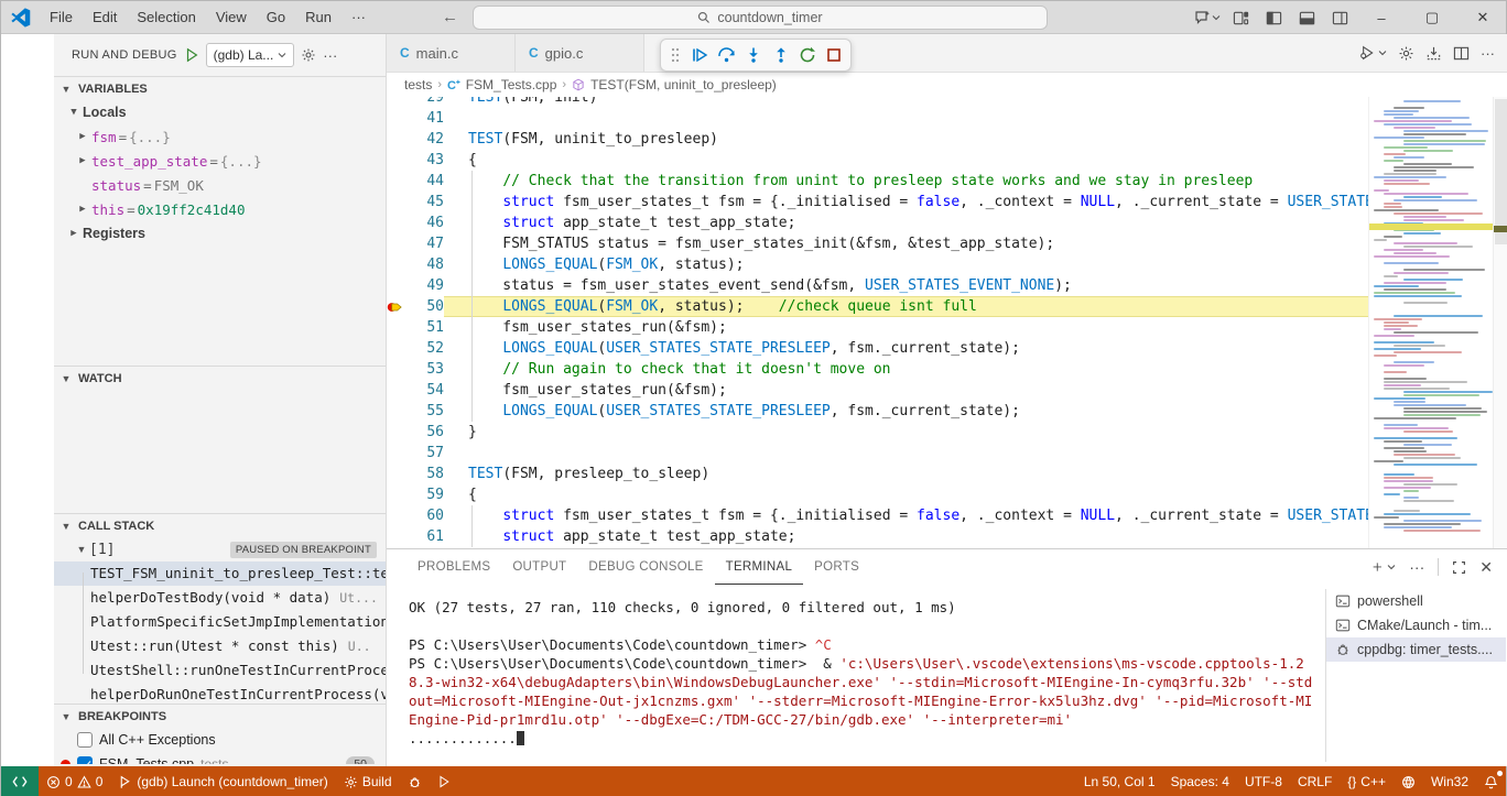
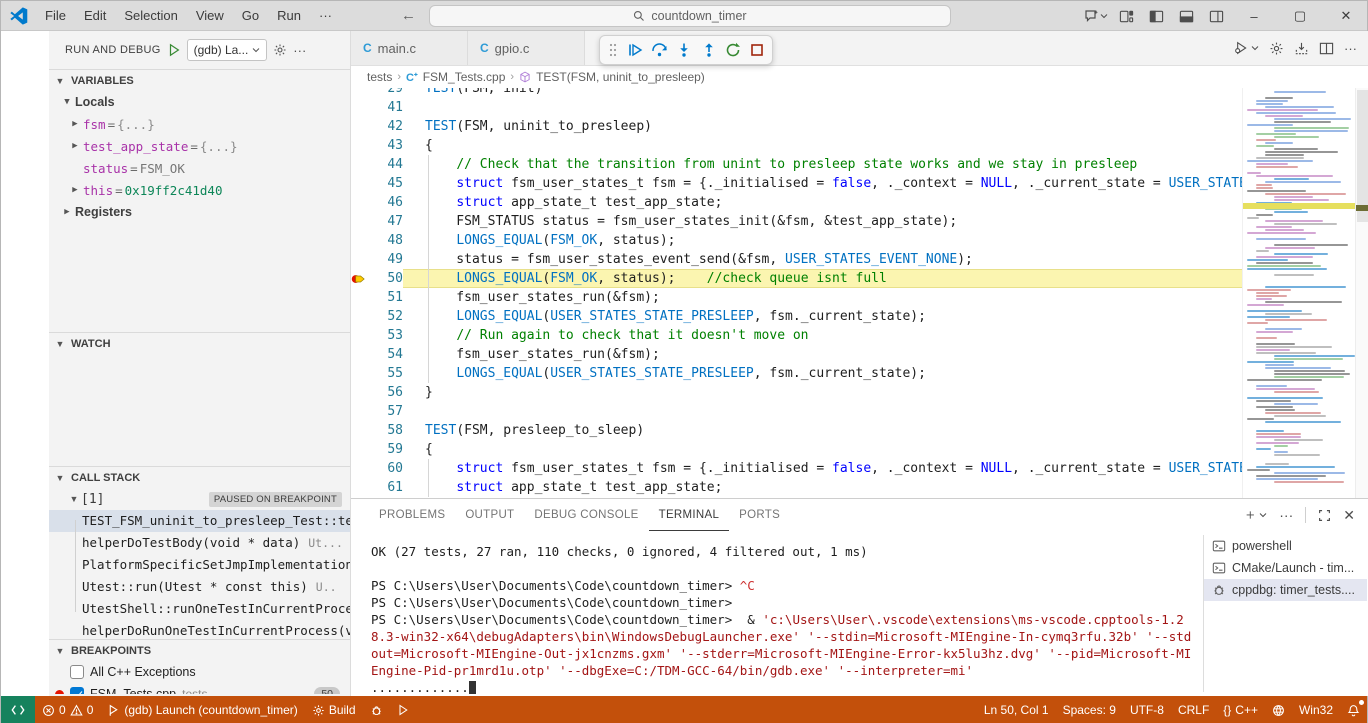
  File
  Edit
  Selection
  View
  Go
  Run
  ···
  ←
  countdown_timer
  –
  ▢
  ✕
  RUN AND DEBUG
  (gdb) La...
  ···
  ▼
  VARIABLES
  ▼
  Locals
  ▶
  fsm
  =
  {...}
  ▶
  test_app_state
  =
  {...}
  status
  =
  FSM_OK
  ▶
  this
  =
  0x19ff2c41d40
  ▶
  Registers
  ▼
  WATCH
  ▼
  CALL STACK
  ▼
  [1]
  PAUSED ON BREAKPOINT
  TEST_FSM_uninit_to_presleep_Test::te
  helperDoTestBody(void * data) Ut...
  PlatformSpecificSetJmpImplementation
  Utest::run(Utest * const this) U..
  UtestShell::runOneTestInCurrentProce
  helperDoRunOneTestInCurrentProcess(v
  ▼
  BREAKPOINTS
  All C++ Exceptions
  C
  main.c
  C
  gpio.c
  ···
  tests
  ›
  C⁺
  FSM_Tests.cpp
  ›
  TEST(FSM, uninit_to_presleep)
  29
  TEST(FSM, init)
  41
  42
  TEST(FSM, uninit_to_presleep)
  43
  {
  44
  // Check that the transition from unint to presleep state works and we stay in presleep
  45
  struct fsm_user_states_t fsm = {._initialised = false, ._context = NULL, ._current_state = USER_STAT
  46
  struct app_state_t test_app_state;
  47
  FSM_STATUS status = fsm_user_states_init(&fsm, &test_app_state);
  48
  LONGS_EQUAL(FSM_OK, status);
  49
  status = fsm_user_states_event_send(&fsm, USER_STATES_EVENT_NONE);
  50
  LONGS_EQUAL(FSM_OK, status); //check queue isnt full
  51
  fsm_user_states_run(&fsm);
  52
  LONGS_EQUAL(USER_STATES_STATE_PRESLEEP, fsm._current_state);
  53
  // Run again to check that it doesn't move on
  54
  fsm_user_states_run(&fsm);
  55
  LONGS_EQUAL(USER_STATES_STATE_PRESLEEP, fsm._current_state);
  56
  }
  57
  58
  TEST(FSM, presleep_to_sleep)
  59
  {
  60
  struct fsm_user_states_t fsm = {._initialised = false, ._context = NULL, ._current_state = USER_STAT
  61
  struct app_state_t test_app_state;
  PROBLEMS
  OUTPUT
  DEBUG CONSOLE
  TERMINAL
  PORTS
  ＋
  ···
  ✕
- OK (27 tests, 27 ran, 110 checks, 0 ignored, 0 filtered out, 1 ms)
+ OK (27 tests, 27 ran, 110 checks, 0 ignored, 4 filtered out, 1 ms)
  PS C:\Users\User\Documents\Code\countdown_timer> ^C
+ PS C:\Users\User\Documents\Code\countdown_timer>
- PS C:\Users\User\Documents\Code\countdown_timer> & 'c:\Users\User\.vscode\extensions\ms-vscode.cpptools-1.28.3-win32-x64\debugAdapters\bin\WindowsDebugLauncher.exe' '--stdin=Microsoft-MIEngine-In-cymq3rfu.32b' '--stdout=Microsoft-MIEngine-Out-jx1cnzms.gxm' '--stderr=Microsoft-MIEngine-Error-kx5lu3hz.dvg' '--pid=Microsoft-MIEngine-Pid-pr1mrd1u.otp' '--dbgExe=C:/TDM-GCC-27/bin/gdb.exe' '--interpreter=mi'
+ PS C:\Users\User\Documents\Code\countdown_timer> & 'c:\Users\User\.vscode\extensions\ms-vscode.cpptools-1.28.3-win32-x64\debugAdapters\bin\WindowsDebugLauncher.exe' '--stdin=Microsoft-MIEngine-In-cymq3rfu.32b' '--stdout=Microsoft-MIEngine-Out-jx1cnzms.gxm' '--stderr=Microsoft-MIEngine-Error-kx5lu3hz.dvg' '--pid=Microsoft-MIEngine-Pid-pr1mrd1u.otp' '--dbgExe=C:/TDM-GCC-64/bin/gdb.exe' '--interpreter=mi'
  .............
  powershell
  CMake/Launch - tim...
  cppdbg: timer_tests....
  0
  0
  (gdb) Launch (countdown_timer)
  Build
  Ln 50, Col 1
- Spaces: 4
+ Spaces: 9
  UTF-8
  CRLF
  {}
  C++
  Win32
